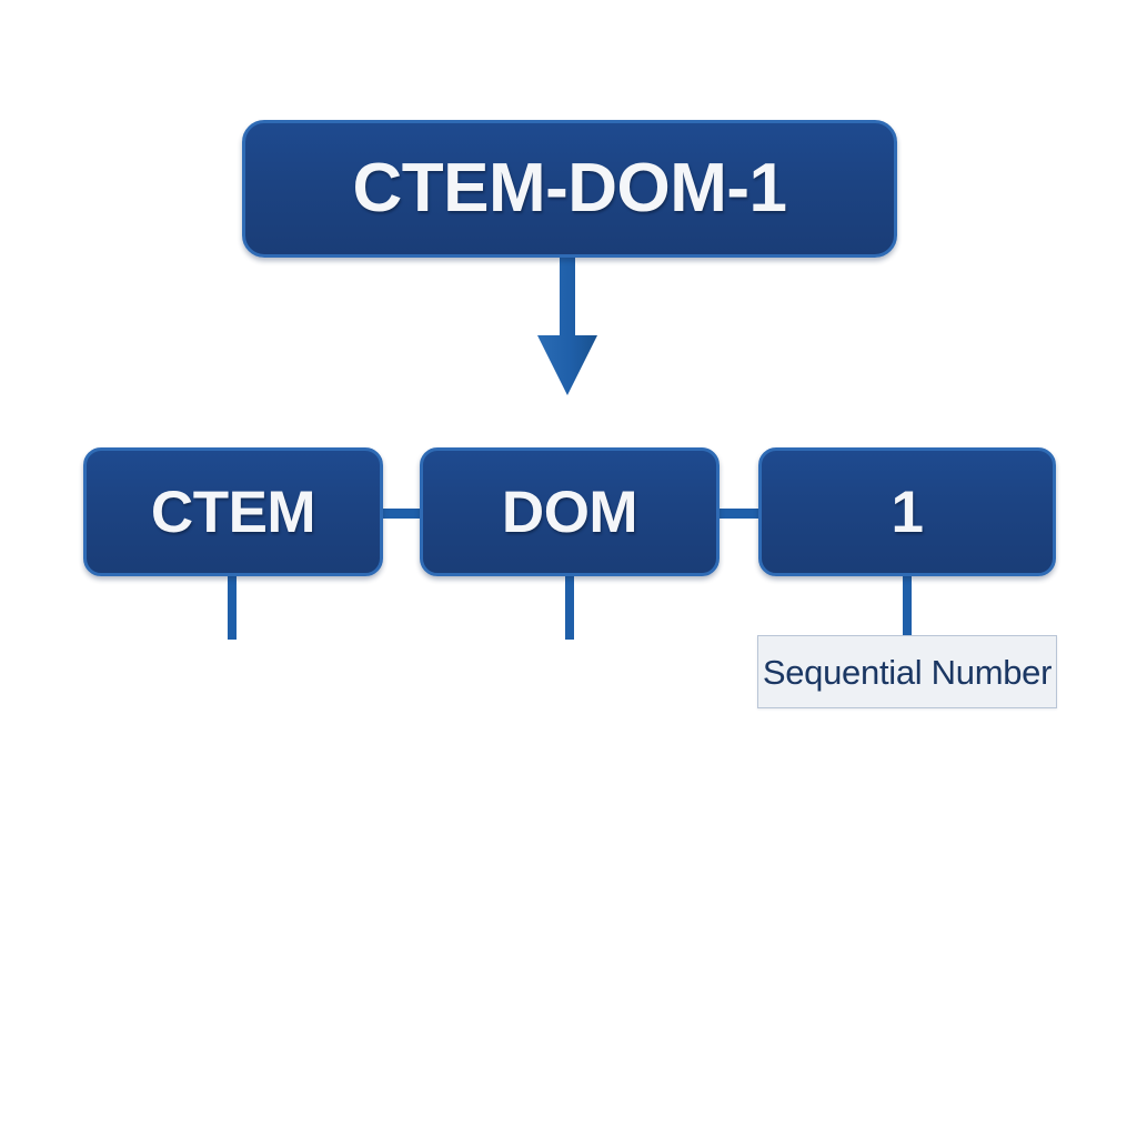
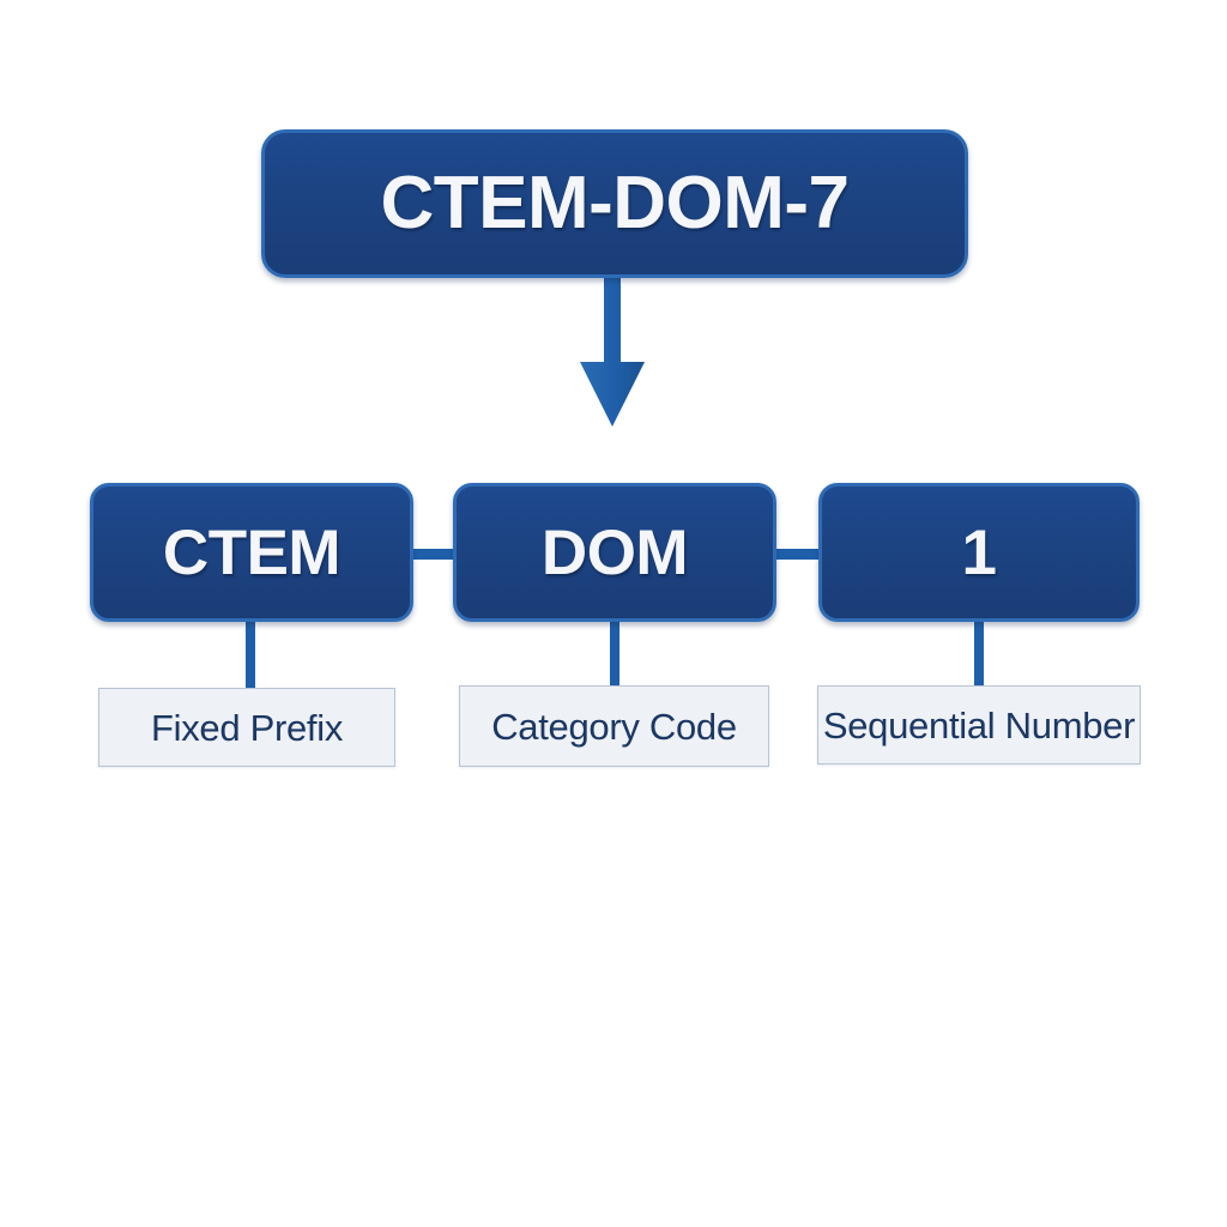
- CTEM-DOM-1
+ CTEM-DOM-7
  CTEM
  DOM
  1
+ Fixed Prefix
+ Category Code
  Sequential Number
